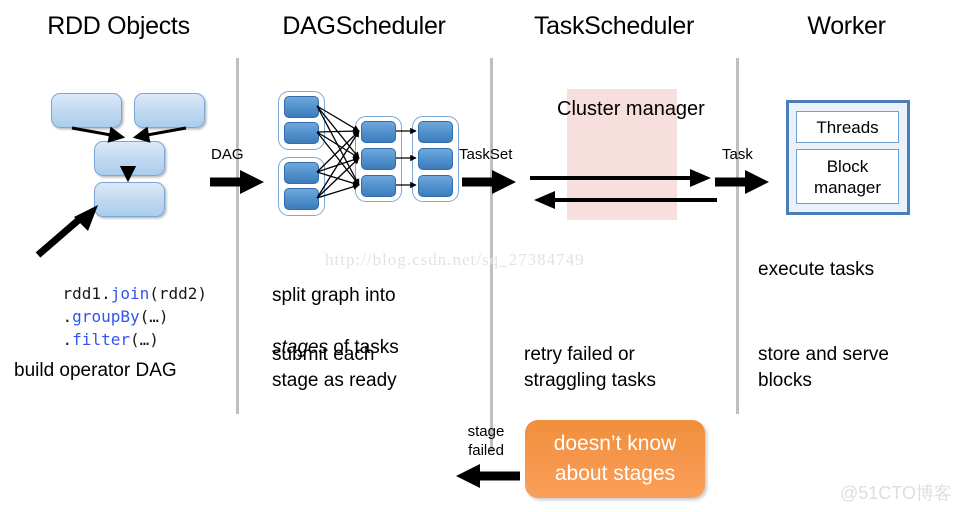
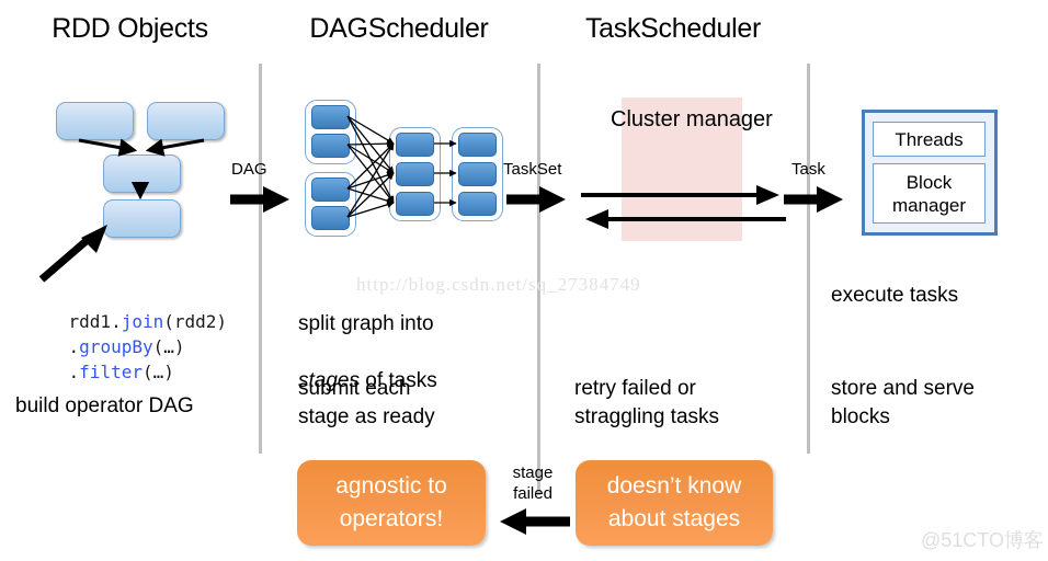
  RDD Objects
  DAGScheduler
  TaskScheduler
- Worker
  rdd1.join(rdd2) .groupBy(…) .filter(…)
  build operator DAG
  DAG
  split graph into
  stages of tasks
  submit each
  stage as ready
+ agnostic to
+ operators!
  TaskSet
  Cluster manager
  retry failed or
  straggling tasks
  doesn’t know
  about stages
  stage
  failed
  Task
  Threads
  Block manager
  execute tasks
  store and serve
  blocks
  http://blog.csdn.net/sq_27384749
  @51CTO博客
